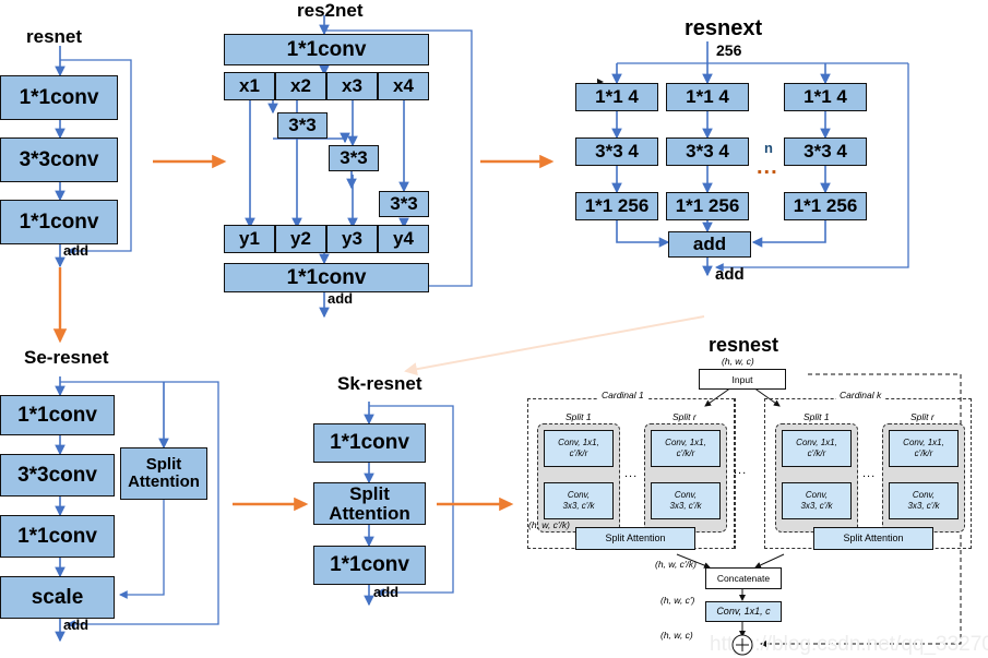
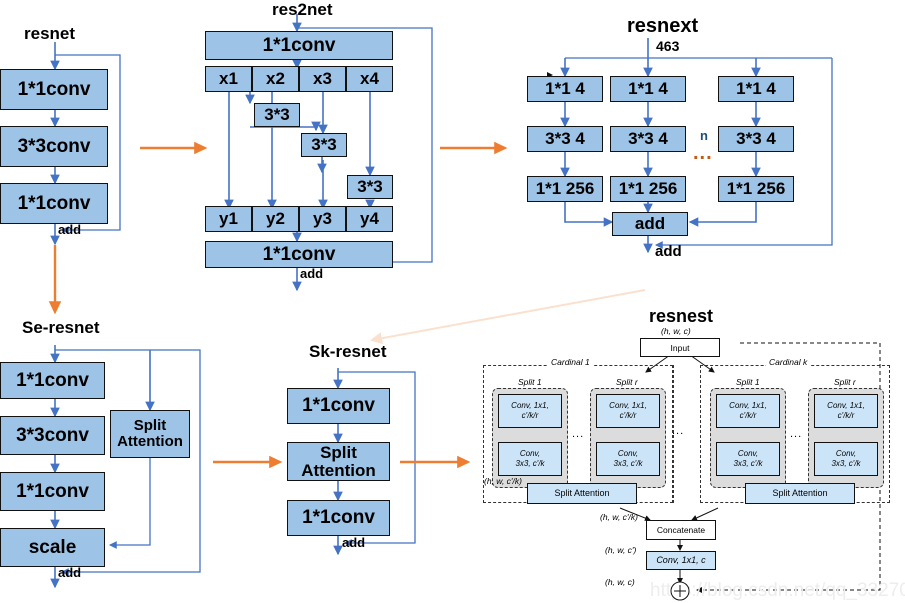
  resnet
  1*1conv
  3*3conv
  1*1conv
  add
  res2net
  1*1conv
  x1
  x2
  x3
  x4
  3*3
  3*3
  3*3
  y1
  y2
  y3
  y4
  1*1conv
  add
  resnext
- 256
+ 463
  1*1 4
  3*3 4
  1*1 256
  1*1 4
  3*3 4
  1*1 256
  1*1 4
  3*3 4
  1*1 256
  n
  ...
  add
  add
  Se-resnet
  1*1conv
  3*3conv
  1*1conv
  scale
  Split
  Attention
  add
  Sk-resnet
  1*1conv
  Split
  Attention
  1*1conv
  add
  resnest
  (h, w, c)
  Input
  Cardinal 1
  Split 1
  Conv, 1x1,
  c'/k/r
  Conv,
  3x3, c'/k
  ...
  Split r
  Conv, 1x1,
  c'/k/r
  Conv,
  3x3, c'/k
  (h, w, c'/k)
  Split Attention
  ...
  Cardinal k
  Split 1
  Conv, 1x1,
  c'/k/r
  Conv,
  3x3, c'/k
  ...
  Split r
  Conv, 1x1,
  c'/k/r
  Conv,
  3x3, c'/k
  Split Attention
  (h, w, c'/k)
  Concatenate
  (h, w, c')
  Conv, 1x1, c
  (h, w, c)
  htt://blog.csdn.net/qq_3327
